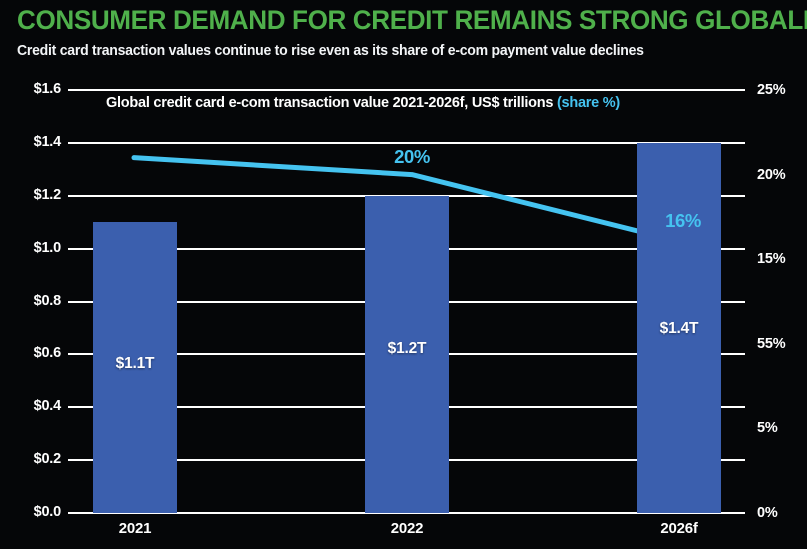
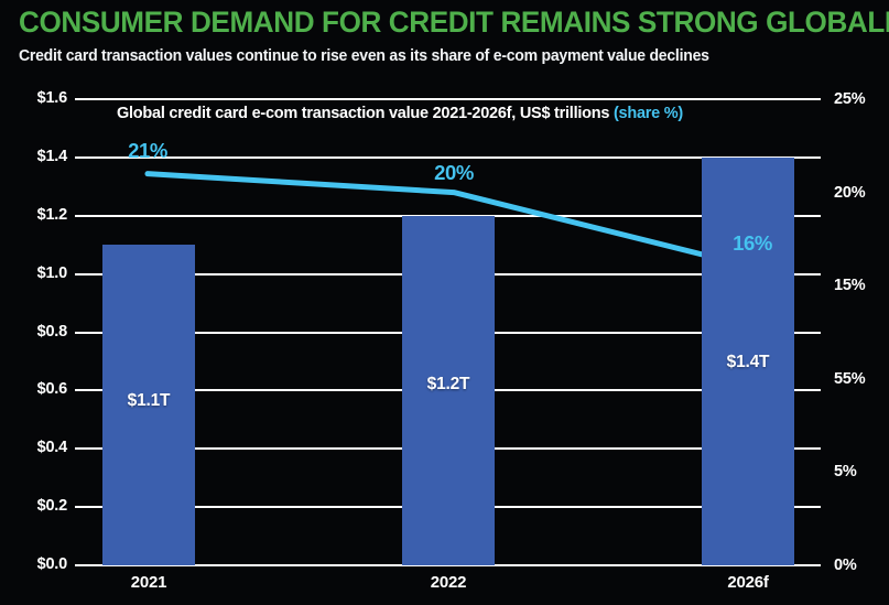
  CONSUMER DEMAND FOR CREDIT REMAINS STRONG GLOBA
  Credit card transaction values continue to rise even as its share of e-com payment value declines
  Global credit card e-com transaction value 2021-2026f, US$ trillions (share %)
  $0.0
  $0.2
  $0.4
  $0.6
  $0.8
  $1.0
  $1.2
  $1.4
  $1.6
  0%
  5%
  55%
  15%
  20%
  25%
  2021
  2022
  2026f
  $1.1T
  $1.2T
  $1.4T
+ 21%
  20%
  16%
